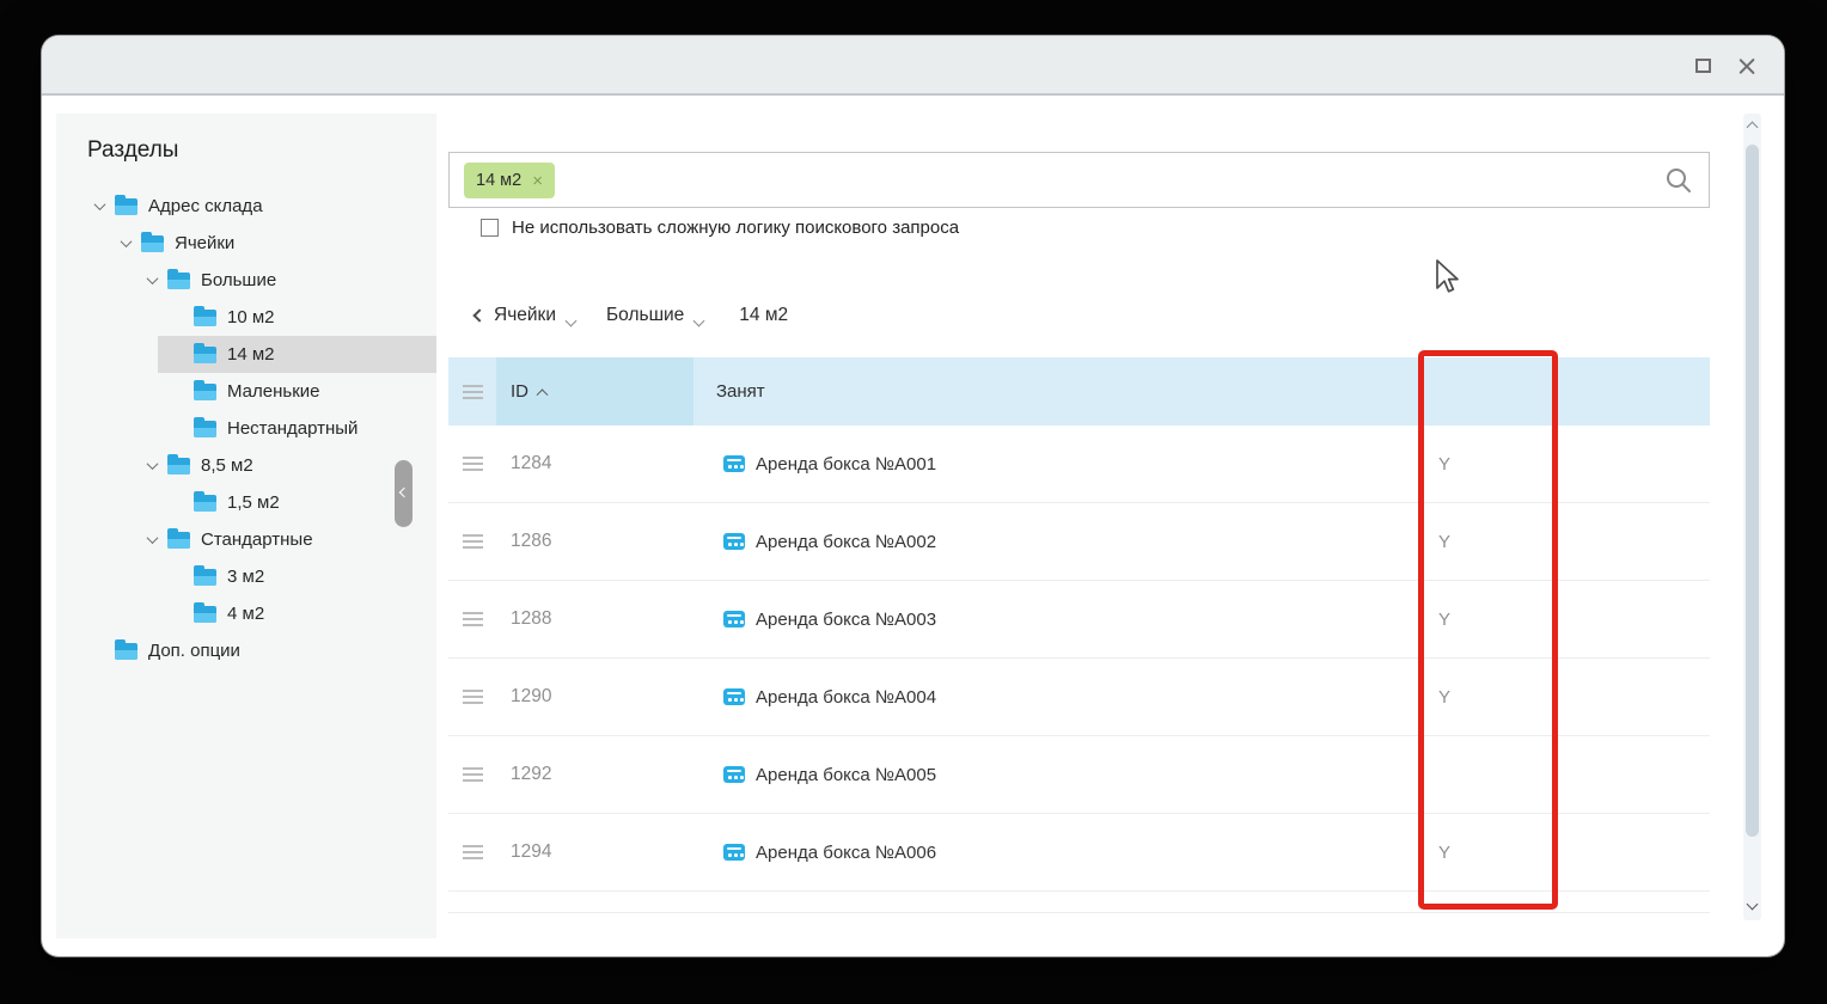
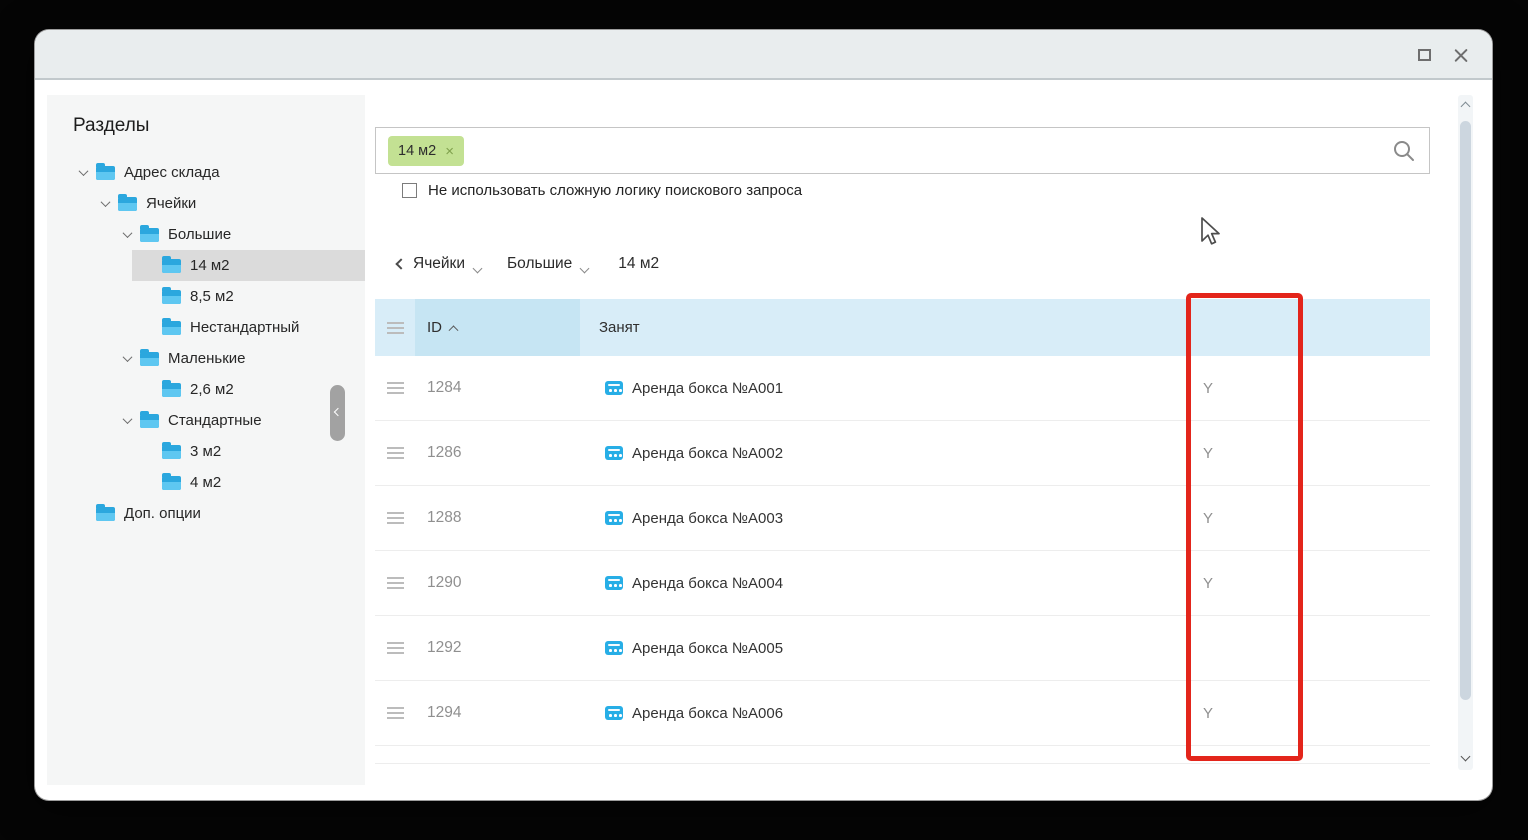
  Разделы
  Адрес склада
  Ячейки
  Большие
- 10 м2
  14 м2
- Маленькие
+ 8,5 м2
  Нестандартный
- 8,5 м2
+ Маленькие
- 1,5 м2
+ 2,6 м2
  Стандартные
  3 м2
  4 м2
  Доп. опции
  14 м2
  ×
  Не использовать сложную логику поискового запроса
  Ячейки
  Большие
  14 м2
  ID
  Занят
  1284
  Аренда бокса №A001
  Y
  1286
  Аренда бокса №A002
  Y
  1288
  Аренда бокса №A003
  Y
  1290
  Аренда бокса №A004
  Y
  1292
  Аренда бокса №A005
  1294
  Аренда бокса №A006
  Y
